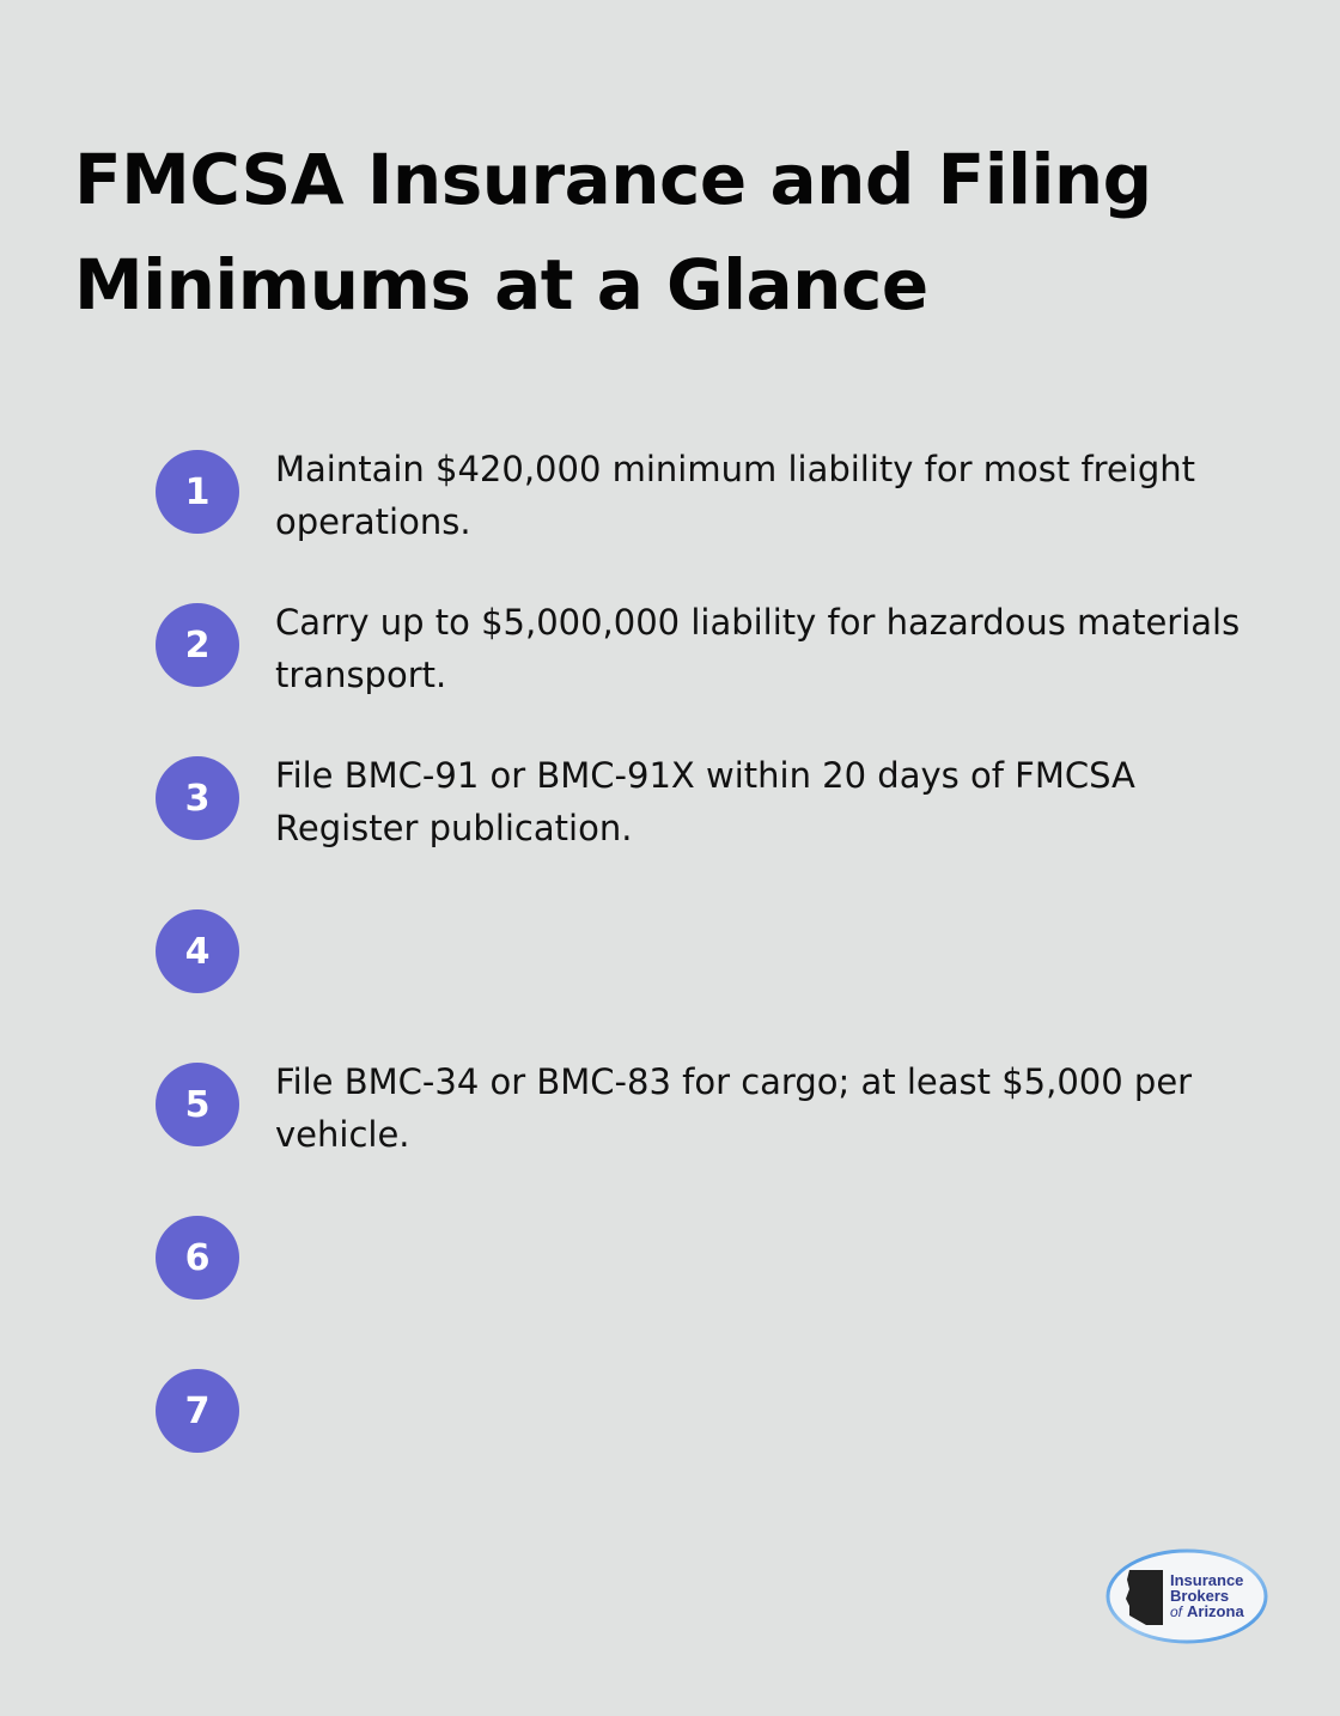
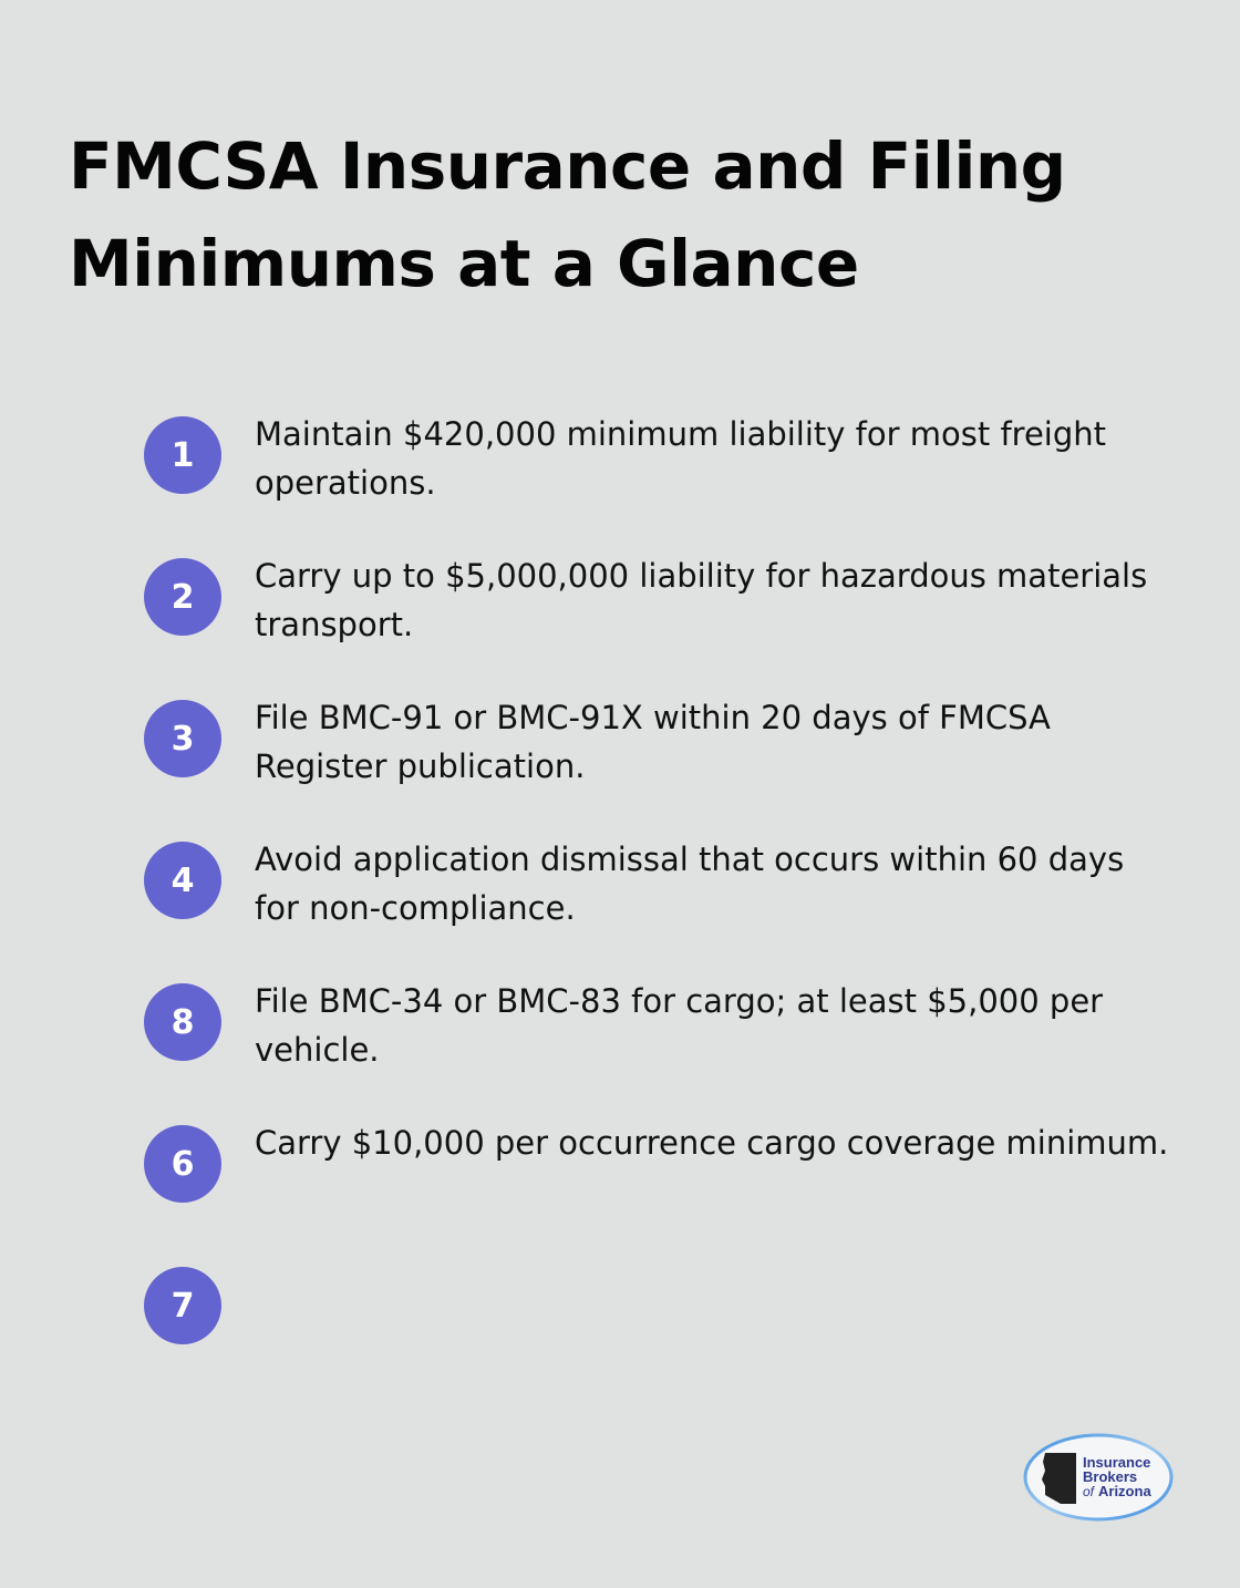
  FMCSA Insurance and Filing Minimums at a Glance
  1
  Maintain $420,000 minimum liability for most freight operations.
  2
  Carry up to $5,000,000 liability for hazardous materials transport.
  3
  File BMC-91 or BMC-91X within 20 days of FMCSA Register publication.
  4
+ Avoid application dismissal that occurs within 60 days for non-compliance.
- 5
+ 8
  File BMC-34 or BMC-83 for cargo; at least $5,000 per vehicle.
  6
+ Carry $10,000 per occurrence cargo coverage minimum.
  7
  Insurance
  Brokers
  of
  Arizona
